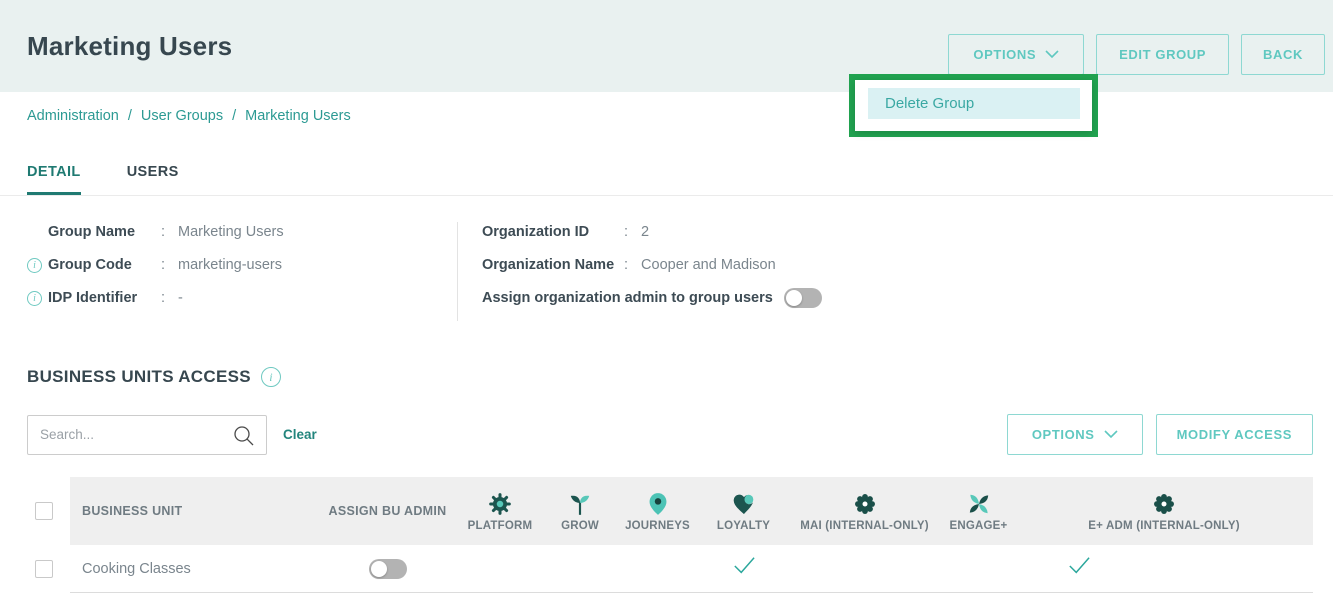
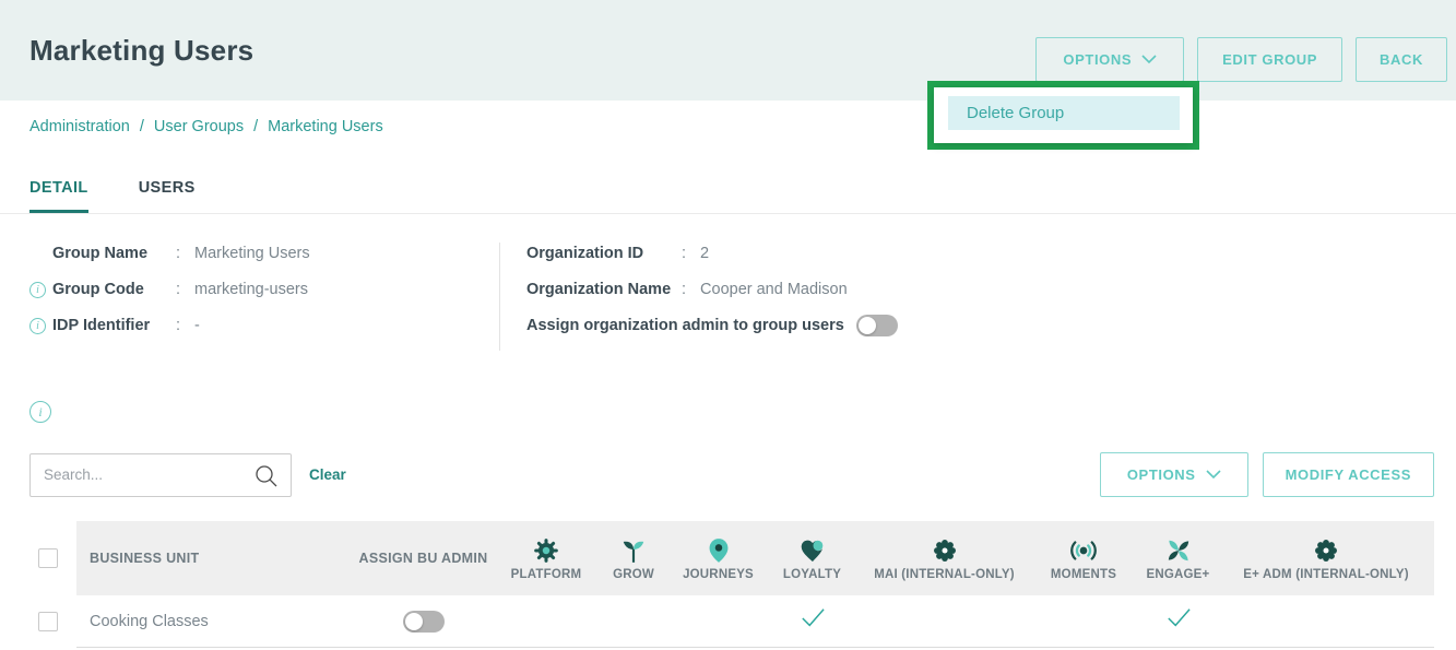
  Marketing Users
  OPTIONS
  EDIT GROUP
  BACK
  Delete Group
  Administration
  /
  User Groups
  /
  Marketing Users
  DETAIL
  USERS
  Group Name
  :
  Marketing Users
  i
  Group Code
  :
  marketing-users
  i
  IDP Identifier
  :
  -
  Organization ID
  :
  2
  Organization Name
  :
  Cooper and Madison
  Assign organization admin to group users
- BUSINESS UNITS ACCESS
  i
  Search...
  Clear
  OPTIONS
  MODIFY ACCESS
  BUSINESS UNIT
  ASSIGN BU ADMIN
  PLATFORM
  GROW
  JOURNEYS
  LOYALTY
  MAI (INTERNAL-ONLY)
+ MOMENTS
  ENGAGE+
  E+ ADM (INTERNAL-ONLY)
  Cooking Classes
